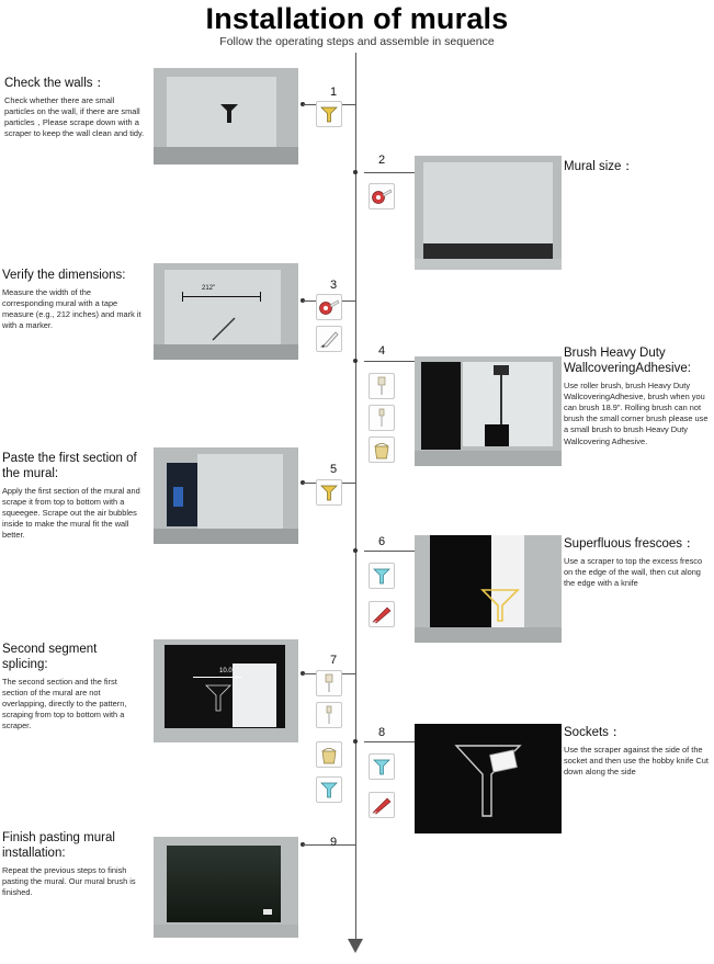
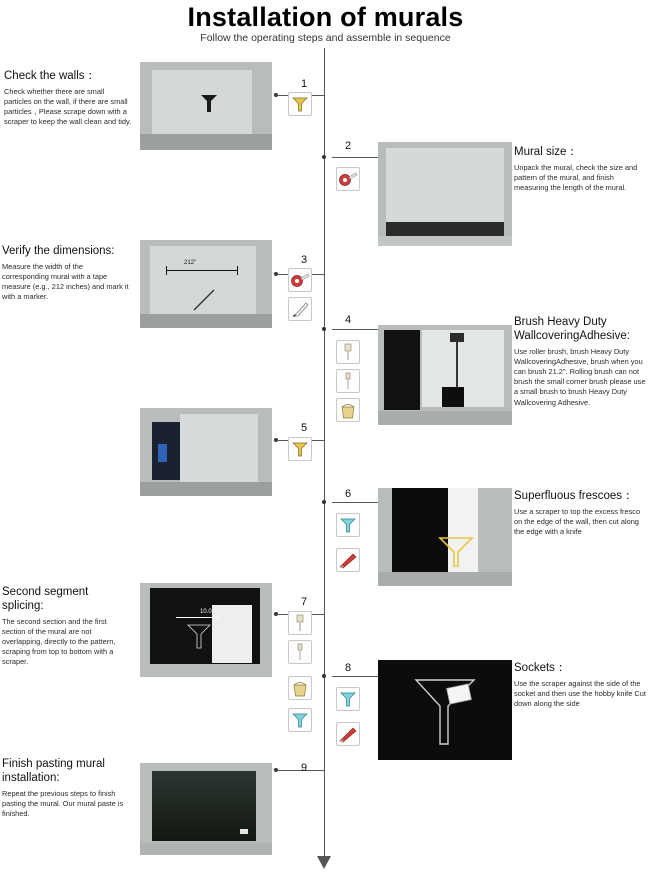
  Installation of murals
  Follow the operating steps and assemble in sequence
  Check the walls：
  Check whether there are small particles on the wall, if there are small particles，Please scrape down with a scraper to keep the wall clean and tidy.
  1
  2
  Mural size：
+ Unpack the mural, check the size and pattern of the mural, and finish measuring the length of the mural.
  Verify the dimensions:
  Measure the width of the corresponding mural with a tape measure (e.g., 212 inches) and mark it with a marker.
  3
  4
  Brush Heavy Duty WallcoveringAdhesive:
- Use roller brush, brush Heavy Duty WallcoveringAdhesive, brush when you can brush 18.9". Rolling brush can not brush the small corner brush please use a small brush to brush Heavy Duty Wallcovering Adhesive.
+ Use roller brush, brush Heavy Duty WallcoveringAdhesive, brush when you can brush 21.2". Rolling brush can not brush the small corner brush please use a small brush to brush Heavy Duty Wallcovering Adhesive.
- Paste the first section of the mural:
- Apply the first section of the mural and scrape it from top to bottom with a squeegee. Scrape out the air bubbles inside to make the mural fit the wall better.
  5
  6
  Superfluous frescoes：
  Use a scraper to top the excess fresco on the edge of the wall, then cut along the edge with a knife
  Second segment splicing:
  The second section and the first section of the mural are not overlapping, directly to the pattern, scraping from top to bottom with a scraper.
  7
  8
  Sockets：
  Use the scraper against the side of the socket and then use the hobby knife Cut down along the side
  Finish pasting mural installation:
- Repeat the previous steps to finish pasting the mural. Our mural brush is finished.
+ Repeat the previous steps to finish pasting the mural. Our mural paste is finished.
  9
